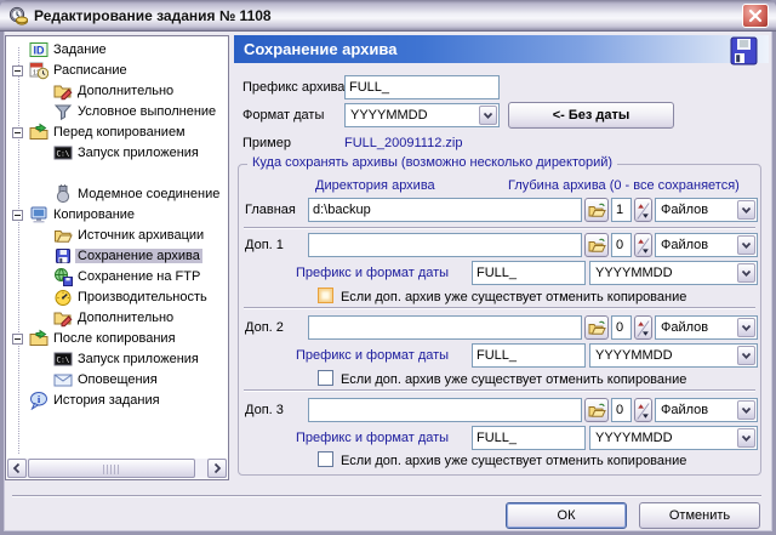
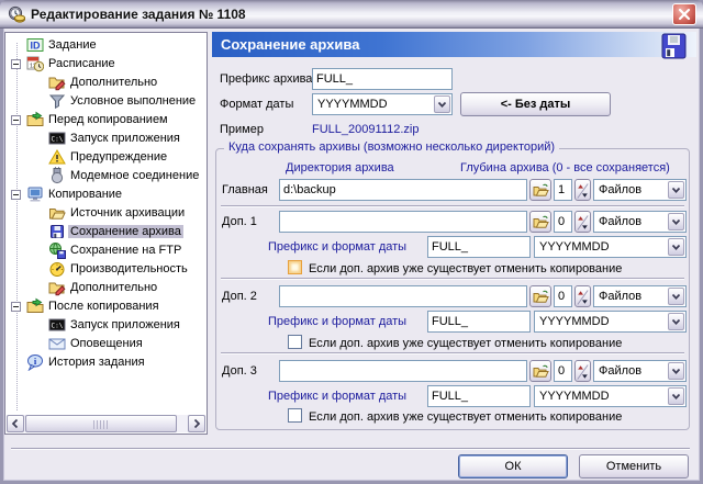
  Редактирование задания № 1108
  ID
  Задание
  Расписание
  Дополнительно
  Условное выполнение
  Перед копированием
  Запуск приложения
+ Предупреждение
  Модемное соединение
  Копирование
  Источник архивации
  Сохранение архива
  Сохранение на FTP
  Производительность
  Дополнительно
  После копирования
  Запуск приложения
  Оповещения
  i
  История задания
  Сохранение архива
  Префикс архива
  FULL_
  Формат даты
  YYYYMMDD
  <- Без даты
  Пример
  FULL_20091112.zip
  Куда сохранять архивы (возможно несколько директорий)
  Директория архива
  Глубина архива (0 - все сохраняется)
  Главная
  d:\backup
  1
  Файлов
  Доп. 1
  0
  Файлов
  Префикс и формат даты
  FULL_
  YYYYMMDD
  Если доп. архив уже существует отменить копирование
  Доп. 2
  0
  Файлов
  Префикс и формат даты
  FULL_
  YYYYMMDD
  Если доп. архив уже существует отменить копирование
  Доп. 3
  0
  Файлов
  Префикс и формат даты
  FULL_
  YYYYMMDD
  Если доп. архив уже существует отменить копирование
  ОК
  Отменить
